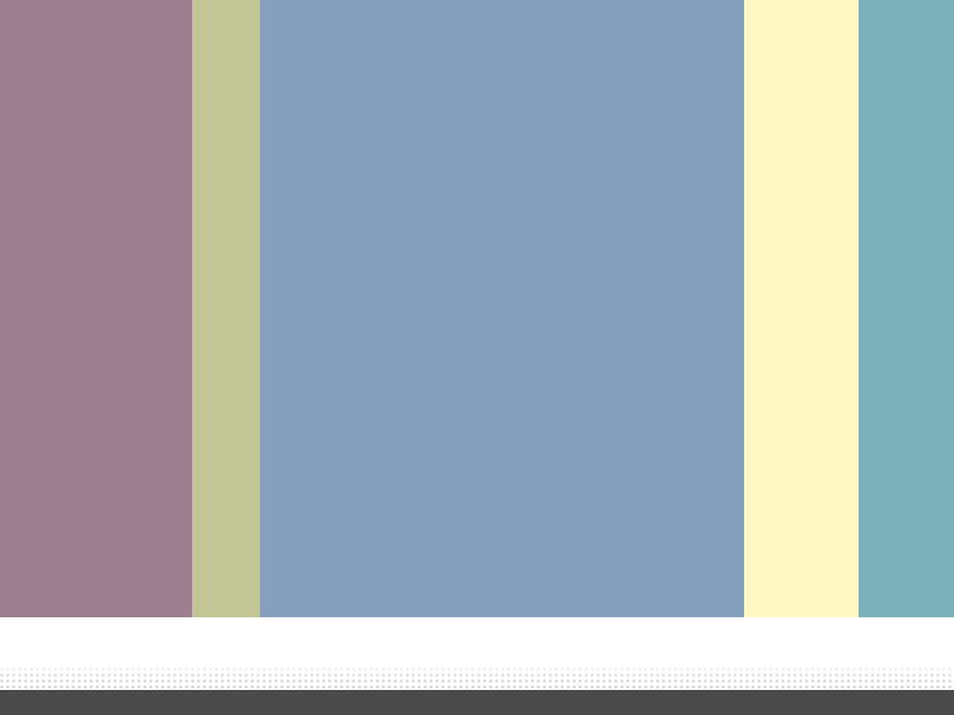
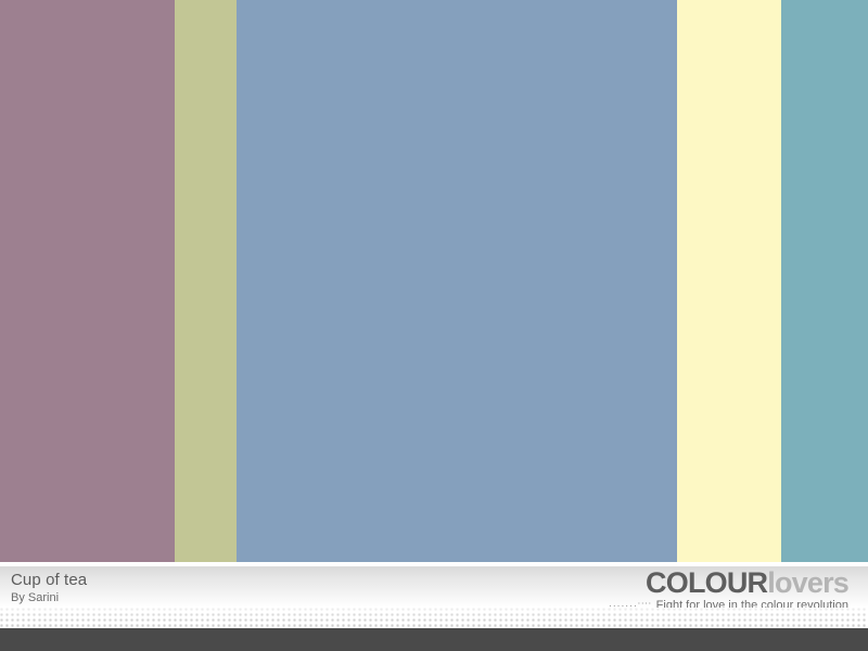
+ Cup of tea
+ By Sarini
+ COLOURlovers
+ ·······::::
+ Fight for love in the colour revolution
